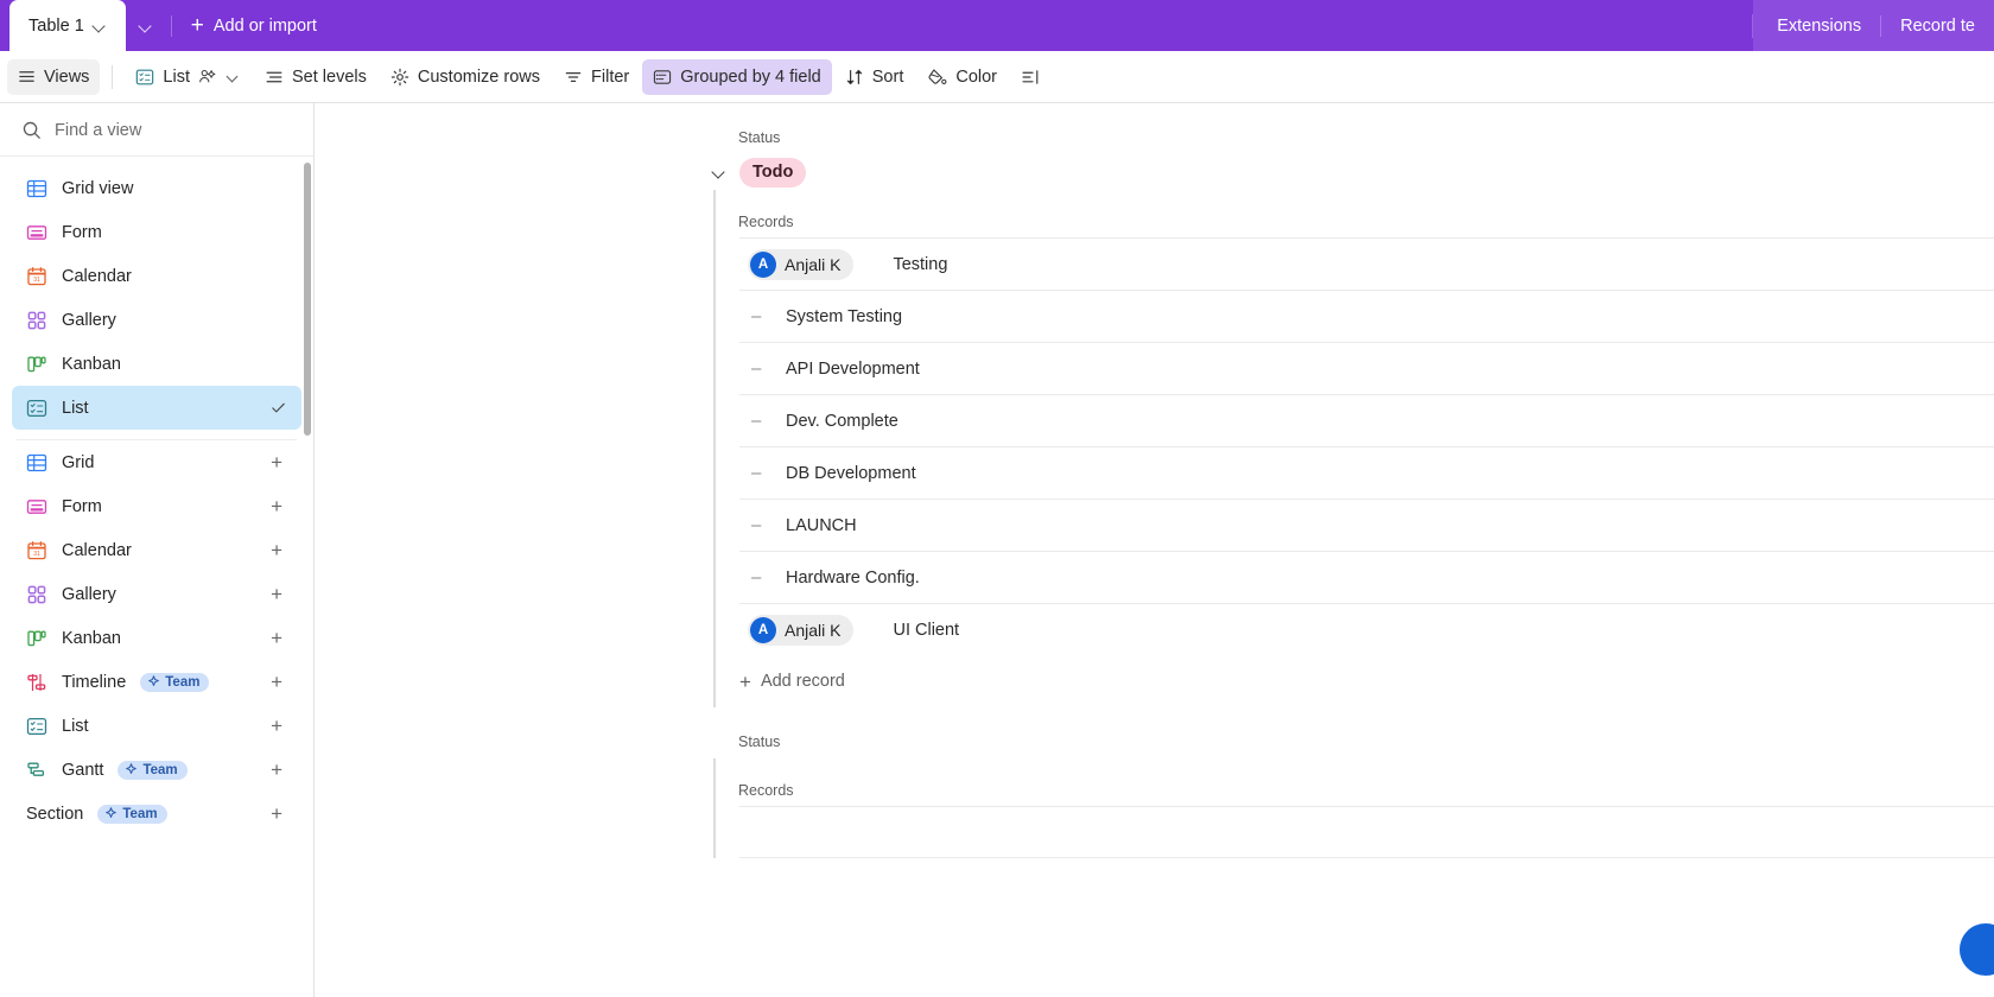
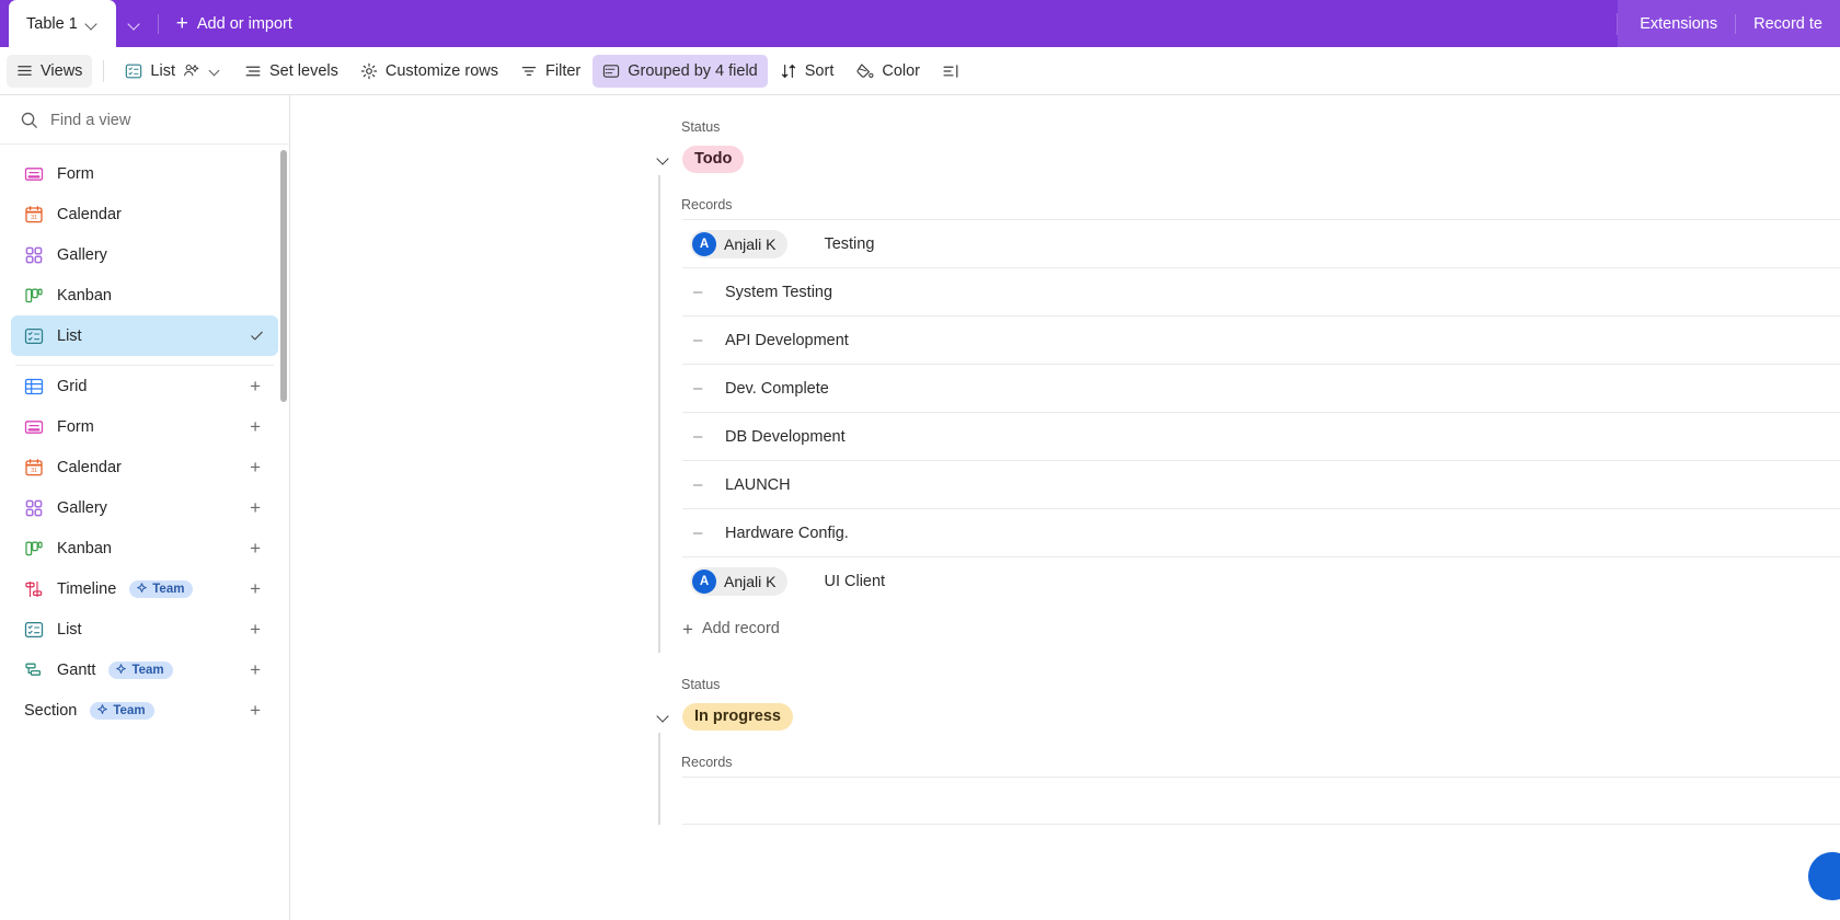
  Table 1
  +
  Add or import
  Extensions
  Record te
  Views
  List
  Set levels
  Customize rows
  Filter
  Grouped by 4 field
  Sort
  Color
  Find a view
- Grid view
  Form
  Calendar
  Gallery
  Kanban
  List
  Grid
  +
  Form
  +
  Calendar
  +
  Gallery
  +
  Kanban
  +
  Timeline
  Team
  +
  List
  +
  Gantt
  Team
  +
  Section
  Team
  +
  Status
  Todo
  Records
  A
  Anjali K
  Testing
  –
  System Testing
  –
  API Development
  –
  Dev. Complete
  –
  DB Development
  –
  LAUNCH
  –
  Hardware Config.
  A
  Anjali K
  UI Client
  +
  Add record
  Status
+ In progress
  Records
